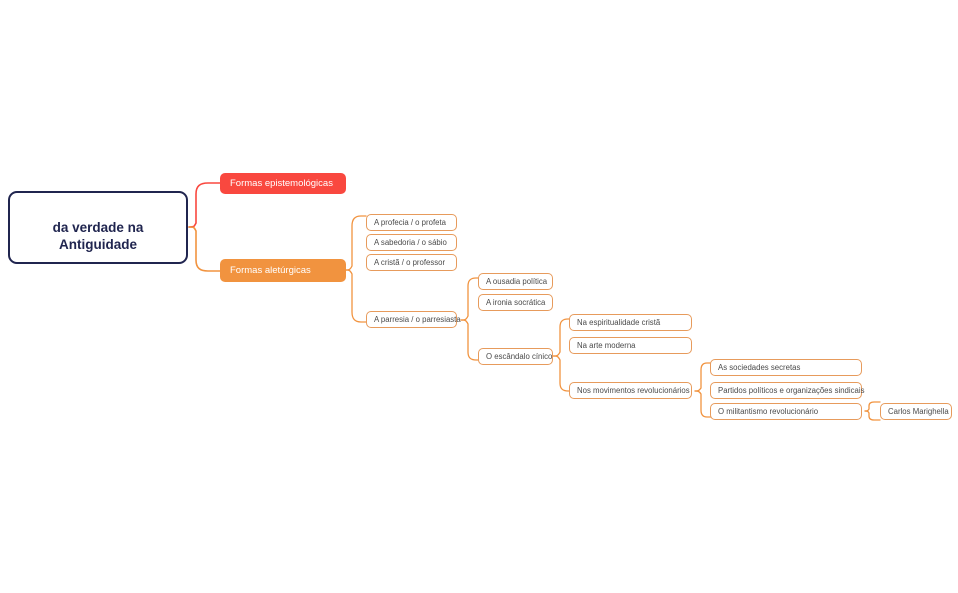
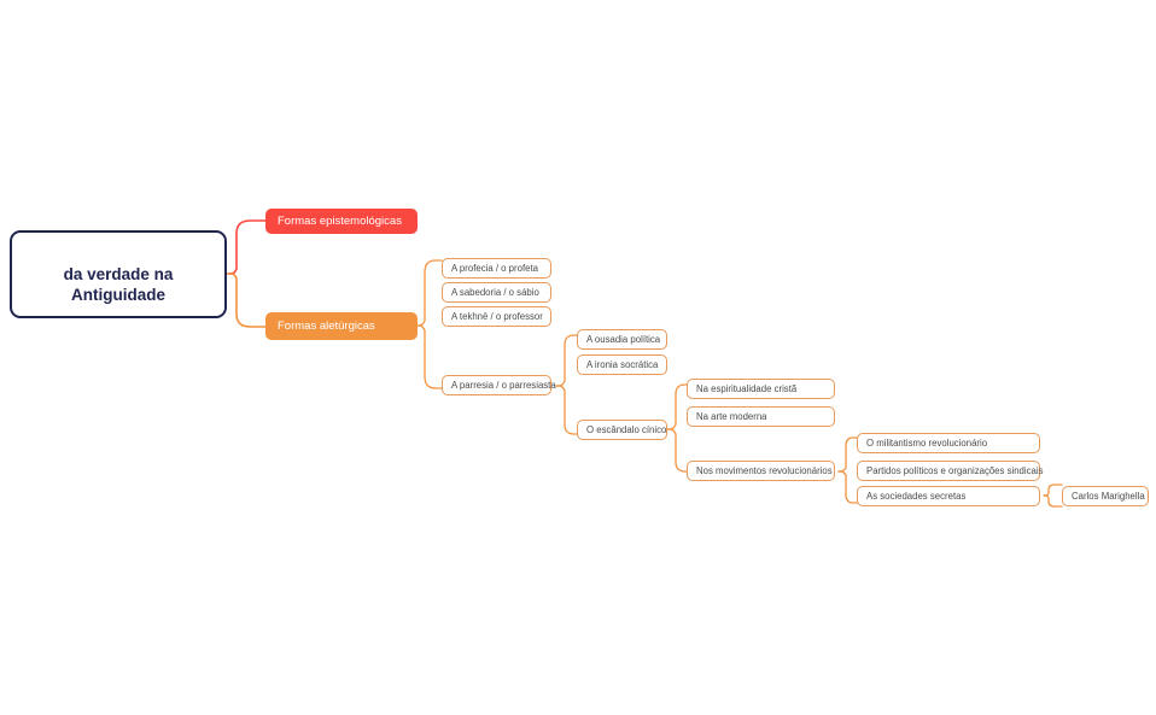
  da verdade na
  Antiguidade
  Formas epistemológicas
  Formas aletúrgicas
  A profecia / o profeta
  A sabedoria / o sábio
- A cristã / o professor
+ A tekhnē / o professor
  A parresia / o parresiasta
  A ousadia política
  A ironia socrática
  O escândalo cínico
  Na espiritualidade cristã
  Na arte moderna
  Nos movimentos revolucionários
- As sociedades secretas
+ O militantismo revolucionário
  Partidos políticos e organizações sindicais
- O militantismo revolucionário
+ As sociedades secretas
  Carlos Marighella
